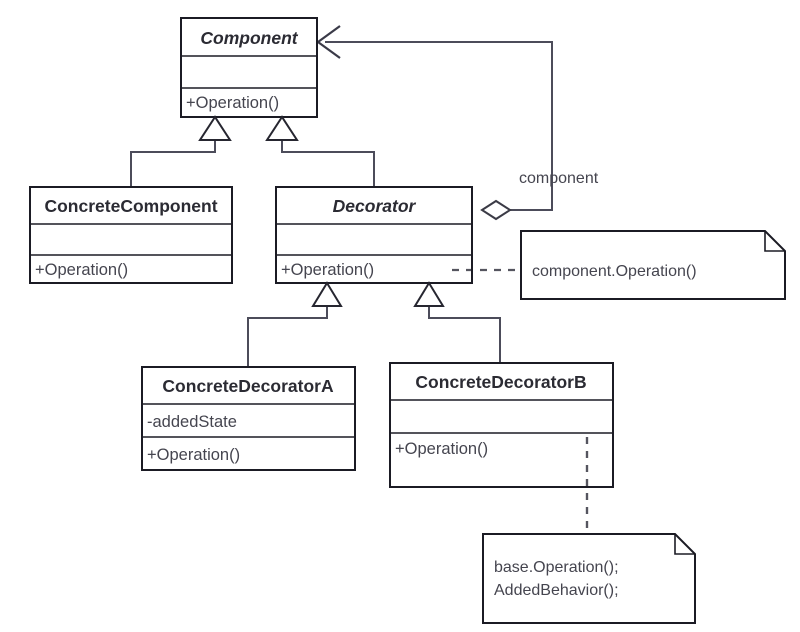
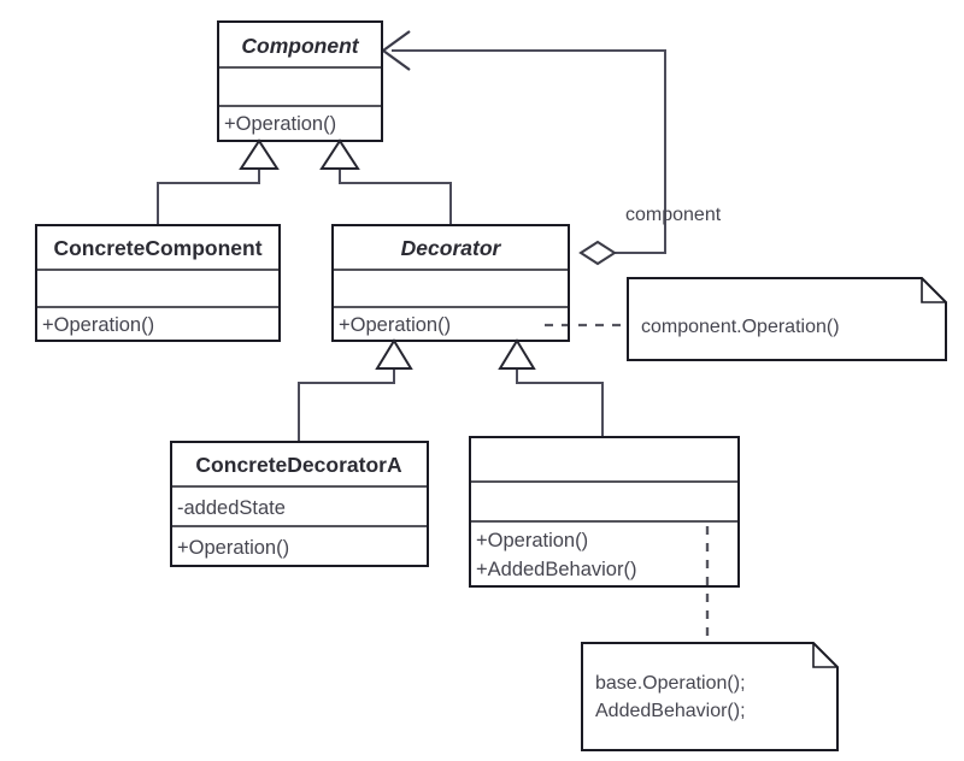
  Component
  +Operation()
  ConcreteComponent
  +Operation()
  Decorator
  +Operation()
  ConcreteDecoratorA
  -addedState
  +Operation()
- ConcreteDecoratorB
  +Operation()
+ +AddedBehavior()
  component.Operation()
  base.Operation();
  AddedBehavior();
  component
